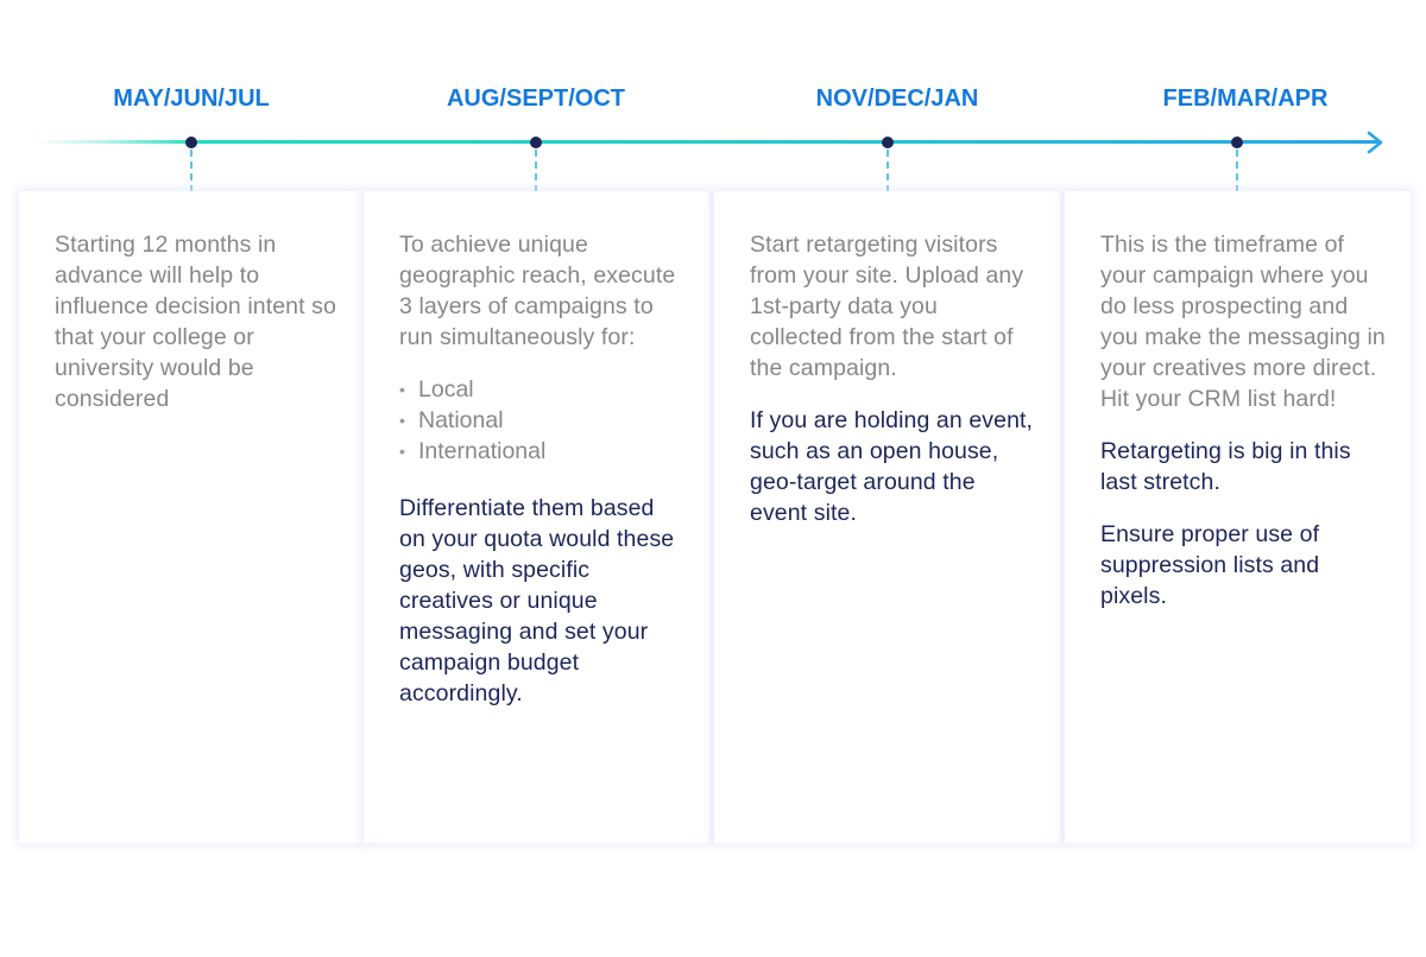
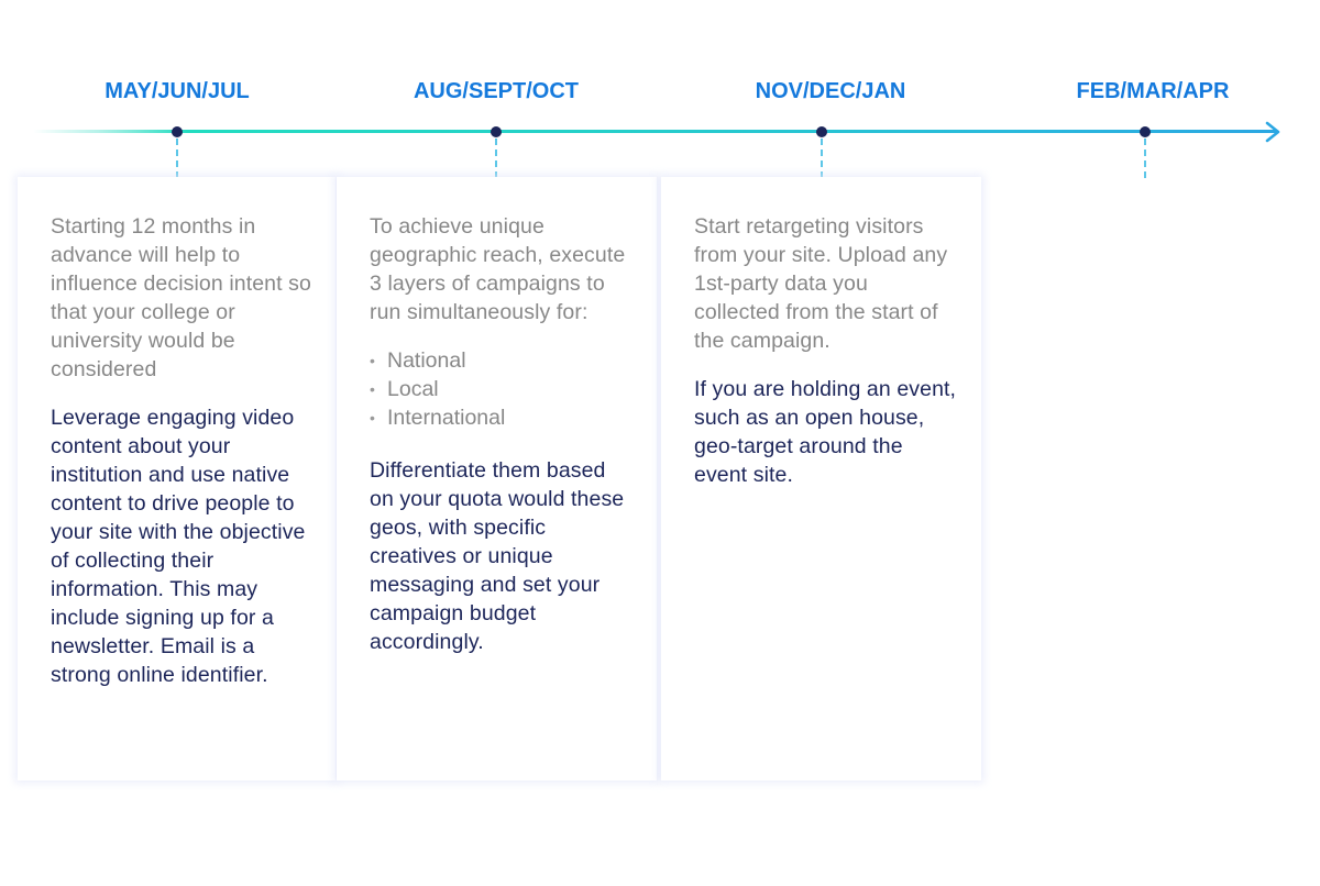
  MAY/JUN/JUL
  AUG/SEPT/OCT
  NOV/DEC/JAN
  FEB/MAR/APR
  Starting 12 months in advance will help to influence decision intent so that your college or university would be considered
+ Leverage engaging video content about your institution and use native content to drive people to your site with the objective of collecting their information. This may include signing up for a newsletter. Email is a strong online identifier.
  To achieve unique geographic reach, execute 3 layers of campaigns to run simultaneously for:
  •
- Local
+ National
  •
- National
+ Local
  •
  International
  Differentiate them based on your quota would these geos, with specific creatives or unique messaging and set your campaign budget accordingly.
  Start retargeting visitors from your site. Upload any 1st-party data you collected from the start of the campaign.
  If you are holding an event, such as an open house, geo-target around the event site.
- This is the timeframe of your campaign where you do less prospecting and you make the messaging in your creatives more direct. Hit your CRM list hard!
- Retargeting is big in this last stretch.
- Ensure proper use of suppression lists and pixels.
